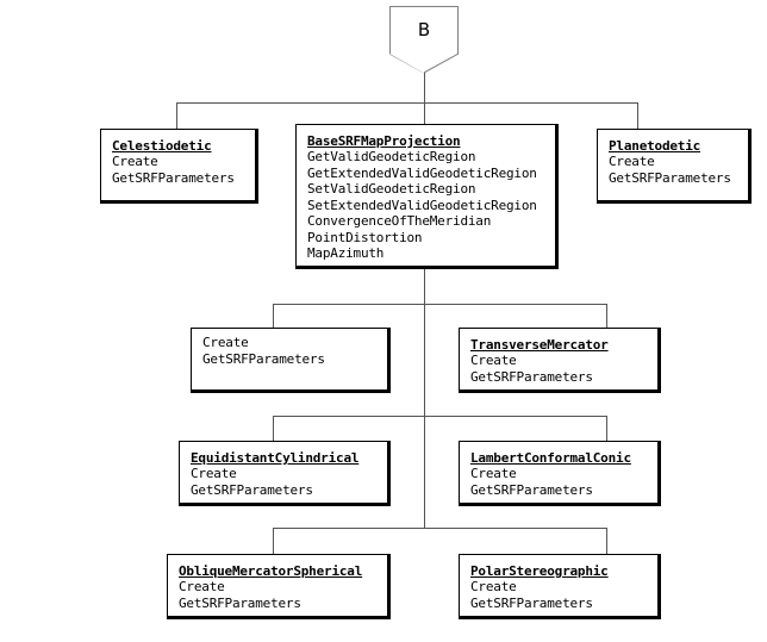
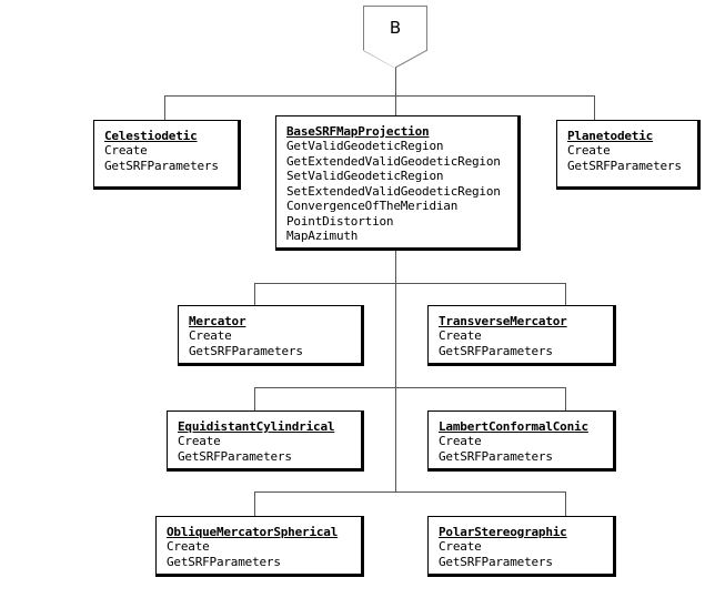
  B
  Celestiodetic
  Create
  GetSRFParameters
  BaseSRFMapProjection
  GetValidGeodeticRegion
  GetExtendedValidGeodeticRegion
  SetValidGeodeticRegion
  SetExtendedValidGeodeticRegion
  ConvergenceOfTheMeridian
  PointDistortion
  MapAzimuth
  Planetodetic
  Create
  GetSRFParameters
+ Mercator
  Create
  GetSRFParameters
  TransverseMercator
  Create
  GetSRFParameters
  EquidistantCylindrical
  Create
  GetSRFParameters
  LambertConformalConic
  Create
  GetSRFParameters
  ObliqueMercatorSpherical
  Create
  GetSRFParameters
  PolarStereographic
  Create
  GetSRFParameters
